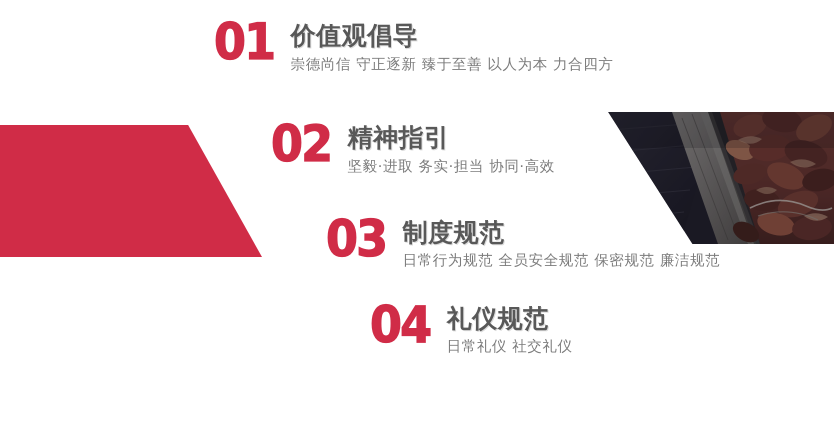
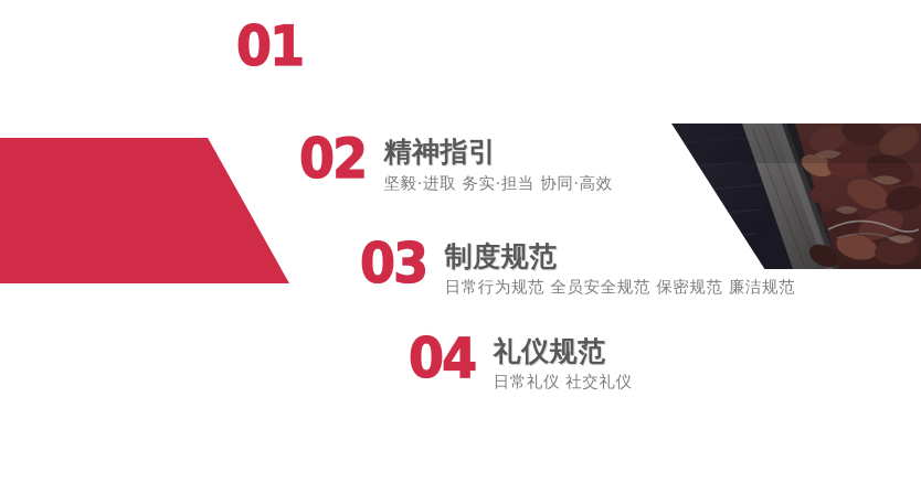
  01
- 价值观倡导
- 崇德尚信 守正逐新 臻于至善 以人为本 力合四方
  02
  精神指引
  坚毅·进取 务实·担当 协同·高效
  03
  制度规范
  日常行为规范 全员安全规范 保密规范 廉洁规范
  04
  礼仪规范
  日常礼仪 社交礼仪
